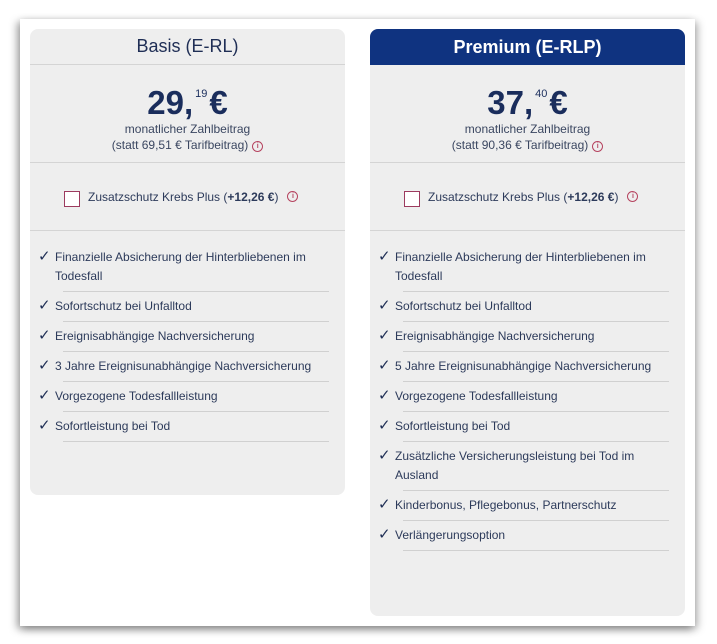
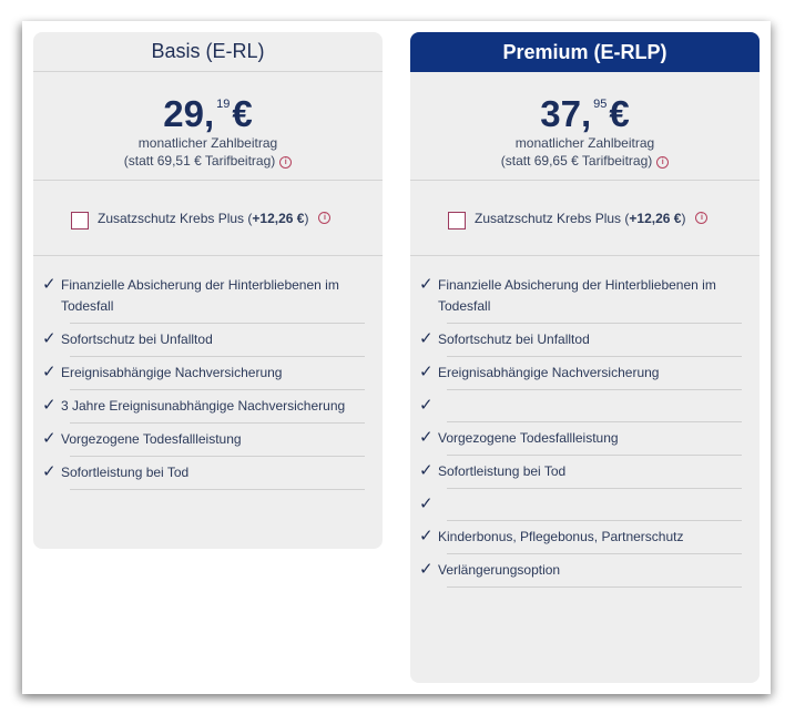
  Basis (E-RL)
  29, 19€
  monatlicher Zahlbeitrag
  (statt 69,51 € Tarifbeitrag)
  Zusatzschutz Krebs Plus (+12,26 €)
  ✓
  Finanzielle Absicherung der Hinterbliebenen im Todesfall
  ✓
  Sofortschutz bei Unfalltod
  ✓
  Ereignisabhängige Nachversicherung
  ✓
  3 Jahre Ereignisunabhängige Nachversicherung
  ✓
  Vorgezogene Todesfallleistung
  ✓
  Sofortleistung bei Tod
  Premium (E-RLP)
- 37, 40€
+ 37, 95€
  monatlicher Zahlbeitrag
- (statt 90,36 € Tarifbeitrag)
+ (statt 69,65 € Tarifbeitrag)
  Zusatzschutz Krebs Plus (+12,26 €)
  ✓
  Finanzielle Absicherung der Hinterbliebenen im Todesfall
  ✓
  Sofortschutz bei Unfalltod
  ✓
  Ereignisabhängige Nachversicherung
  ✓
- 5 Jahre Ereignisunabhängige Nachversicherung
  ✓
  Vorgezogene Todesfallleistung
  ✓
  Sofortleistung bei Tod
  ✓
- Zusätzliche Versicherungsleistung bei Tod im Ausland
  ✓
  Kinderbonus, Pflegebonus, Partnerschutz
  ✓
  Verlängerungsoption
